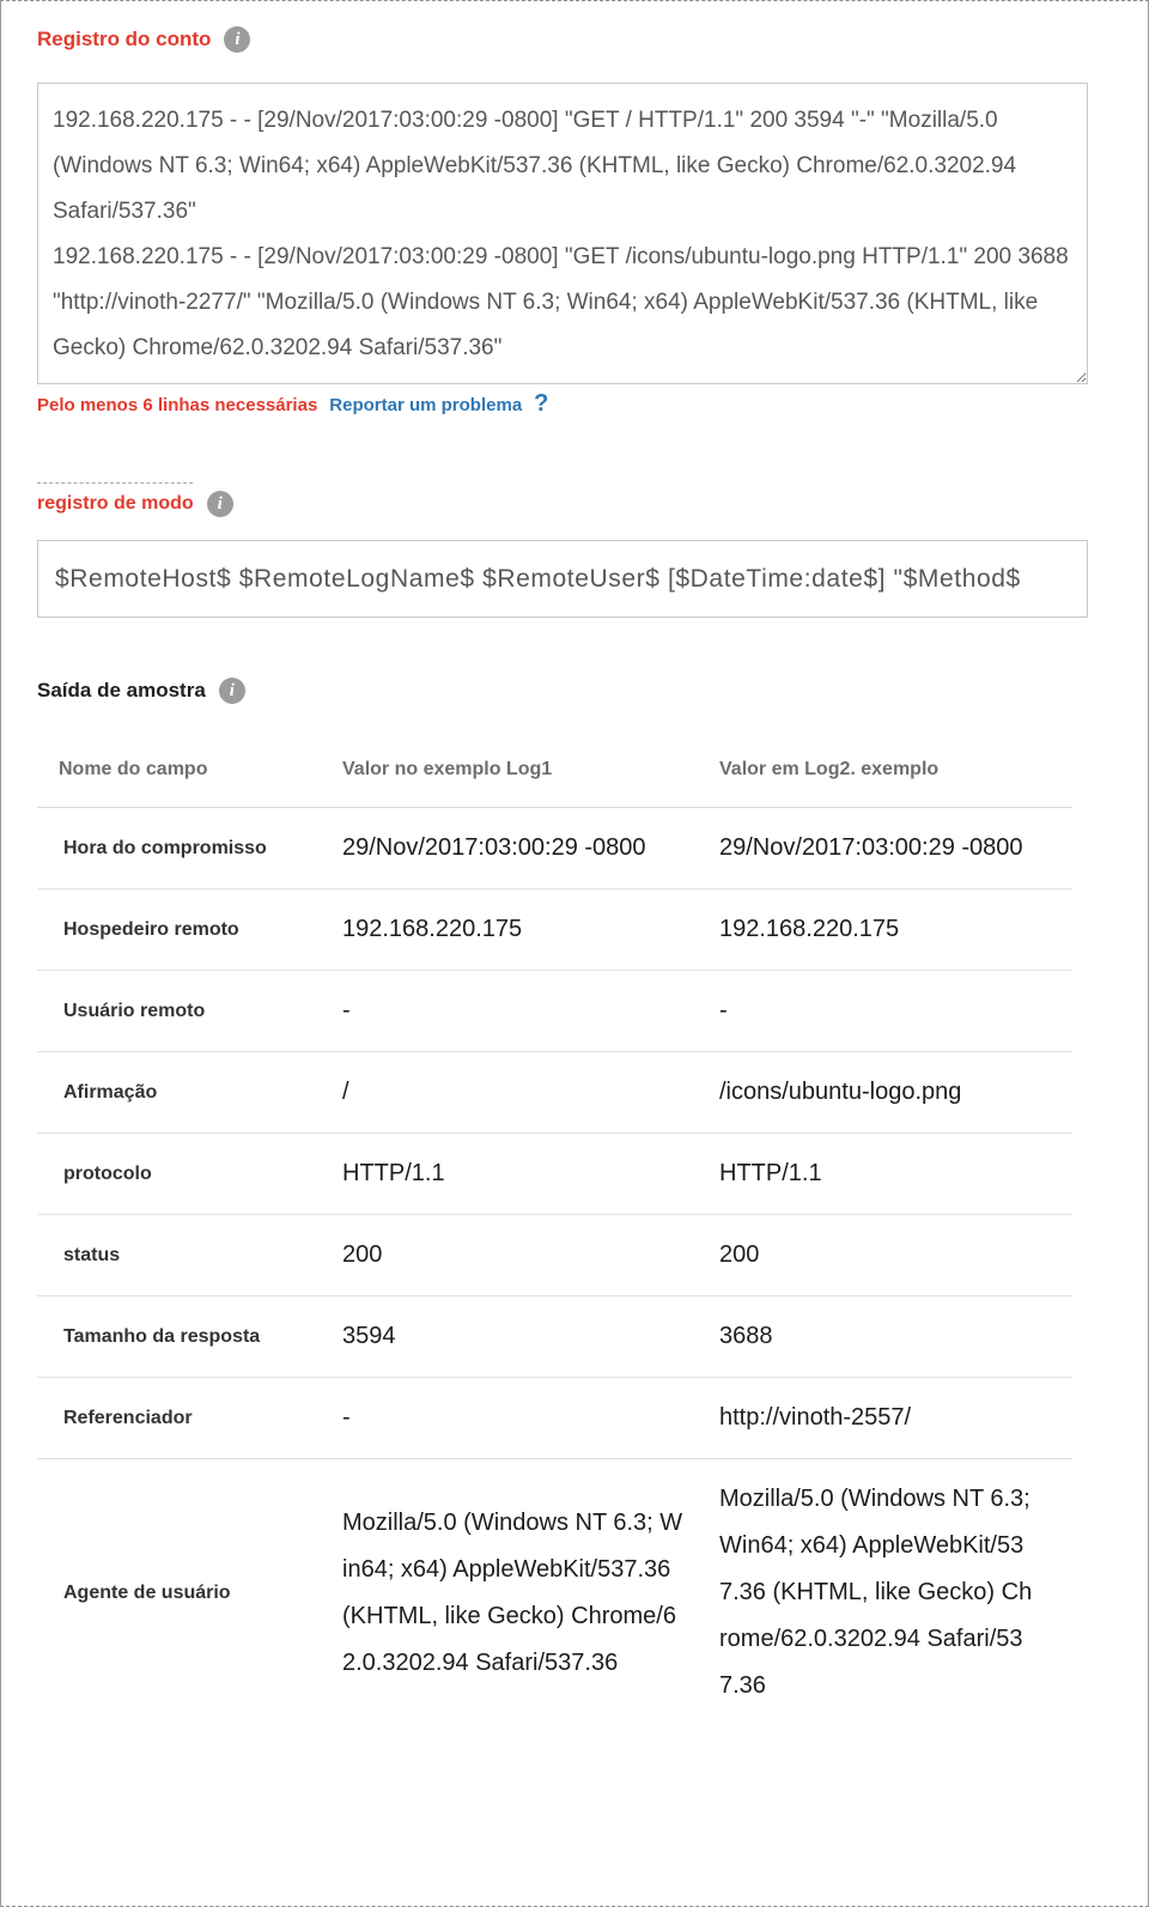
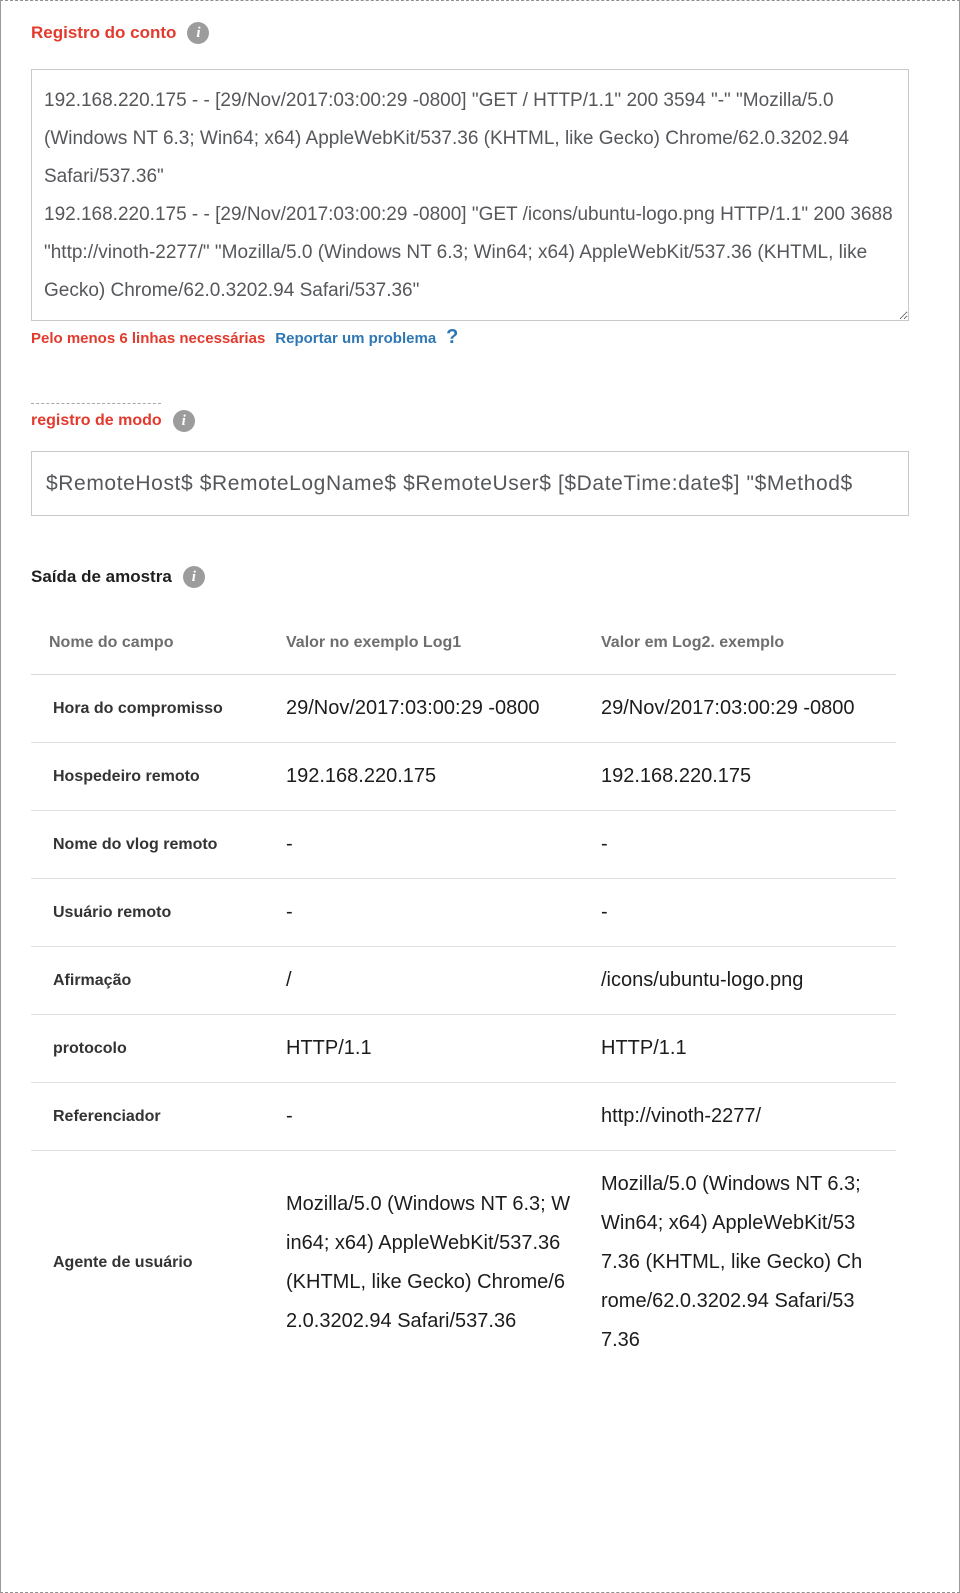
  Registro do conto
  i
  Pelo menos 6 linhas necessárias
  Reportar um problema
  ?
  registro de modo
  i
  $RemoteHost$ $RemoteLogName$ $RemoteUser$ [$DateTime:date$] "$Method$
  Saída de amostra
  i
  Nome do campo	Valor no exemplo Log1	Valor em Log2. exemplo
  Hora do compromisso	29/Nov/2017:03:00:29 -0800	29/Nov/2017:03:00:29 -0800
  Hospedeiro remoto	192.168.220.175	192.168.220.175
+ Nome do vlog remoto	-	-
  Usuário remoto	-	-
  Afirmação	/	/icons/ubuntu-logo.png
  protocolo	HTTP/1.1	HTTP/1.1
- status	200	200
- Tamanho da resposta	3594	3688
- Referenciador	-	http://vinoth-2557/
+ Referenciador	-	http://vinoth-2277/
  Agente de usuário	Mozilla/5.0 (Windows NT 6.3; Win64; x64) AppleWebKit/537.36 (KHTML, like Gecko) Chrome/62.0.3202.94 Safari/537.36	Mozilla/5.0 (Windows NT 6.3; Win64; x64) AppleWebKit/537.36 (KHTML, like Gecko) Chrome/62.0.3202.94 Safari/537.36
